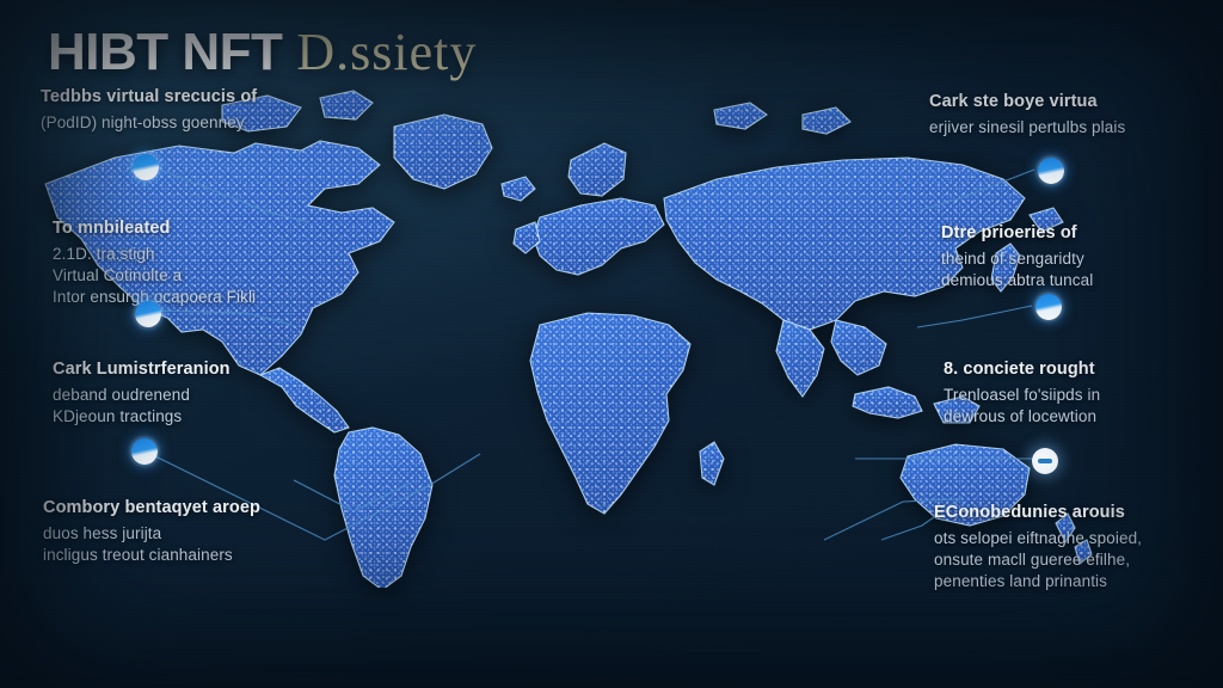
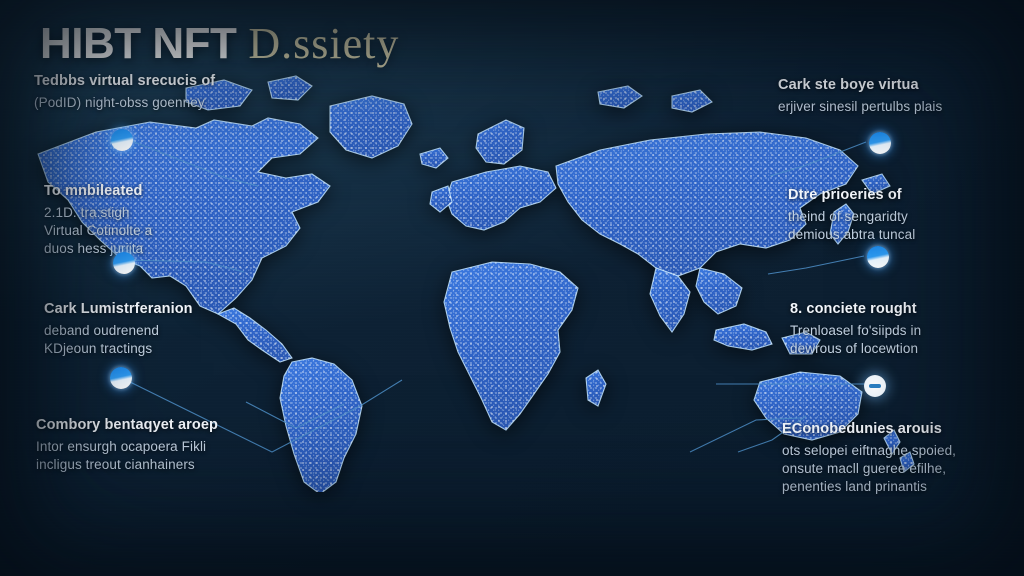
  HIBT NFT D.ssiety
  Tedbbs virtual srecucis of
  (PodID) night-obss goenney
  To mnbileated
  2.1D. tra:stigh
  Virtual Cotinolte a
- Intor ensurgh ocapoera Fikli
+ duos hess jurijta
  Cark Lumistrferanion
  deband oudrenend
  KDjeoun tractings
  Combory bentaqyet aroep
- duos hess jurijta
+ Intor ensurgh ocapoera Fikli
  incligus treout cianhainers
  Cark ste boye virtua
  erjiver sinesil pertulbs plais
  Dtre prioeries of
  theind of sengaridty
  demious abtra tuncal
  8. conciete rought
  Trenloasel fo'siipds in
  dewrous of locewtion
  EConobedunies arouis
  ots selopei eiftnaghe spoied,
  onsute macll gueree efilhe,
  penenties land prinantis
